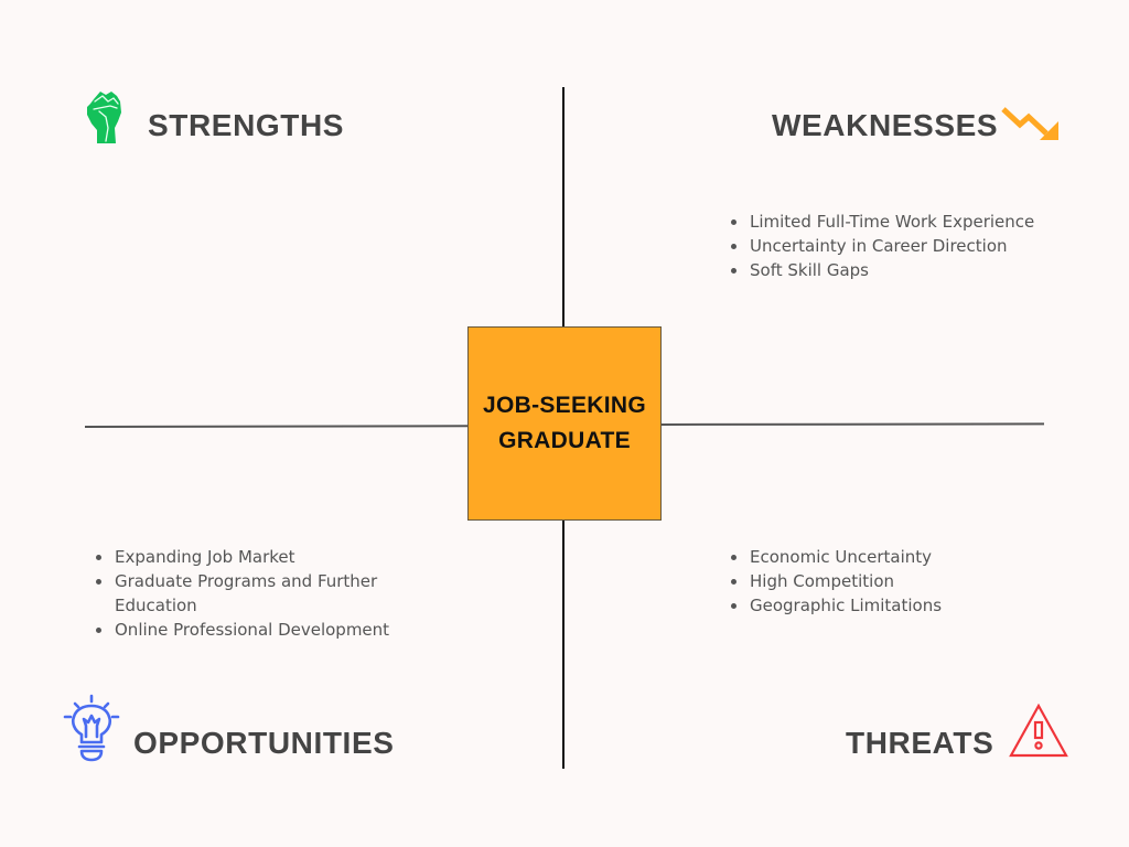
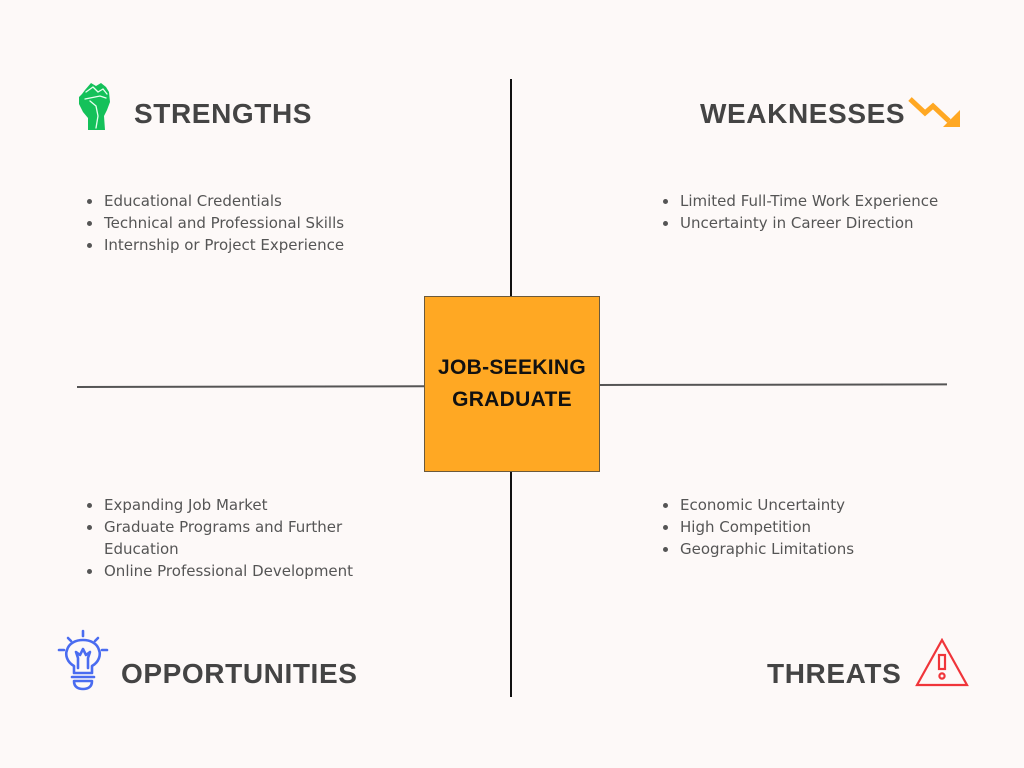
  STRENGTHS
+ Educational Credentials
+ Technical and Professional Skills
+ Internship or Project Experience
  WEAKNESSES
  Limited Full-Time Work Experience
  Uncertainty in Career Direction
- Soft Skill Gaps
  JOB-SEEKING
  GRADUATE
  Expanding Job Market
  Graduate Programs and Further Education
  Online Professional Development
  OPPORTUNITIES
  Economic Uncertainty
  High Competition
  Geographic Limitations
  THREATS
